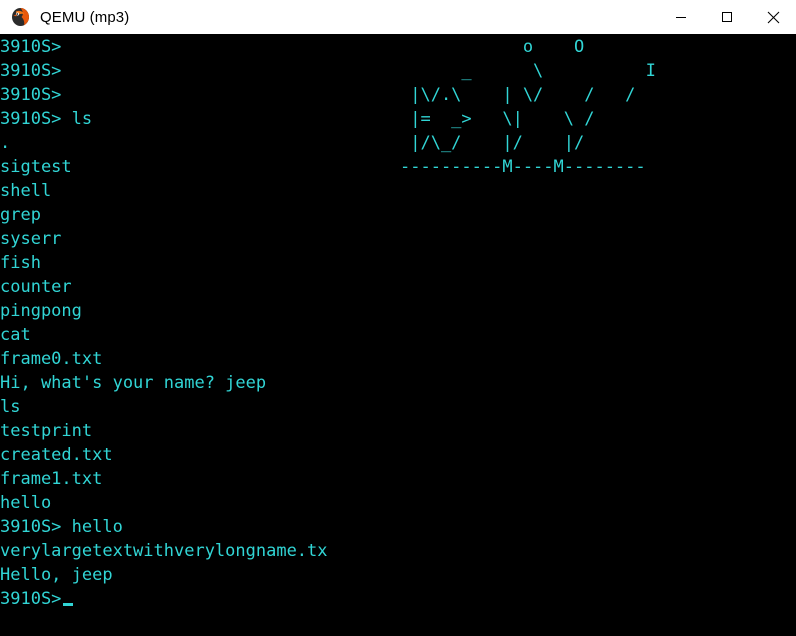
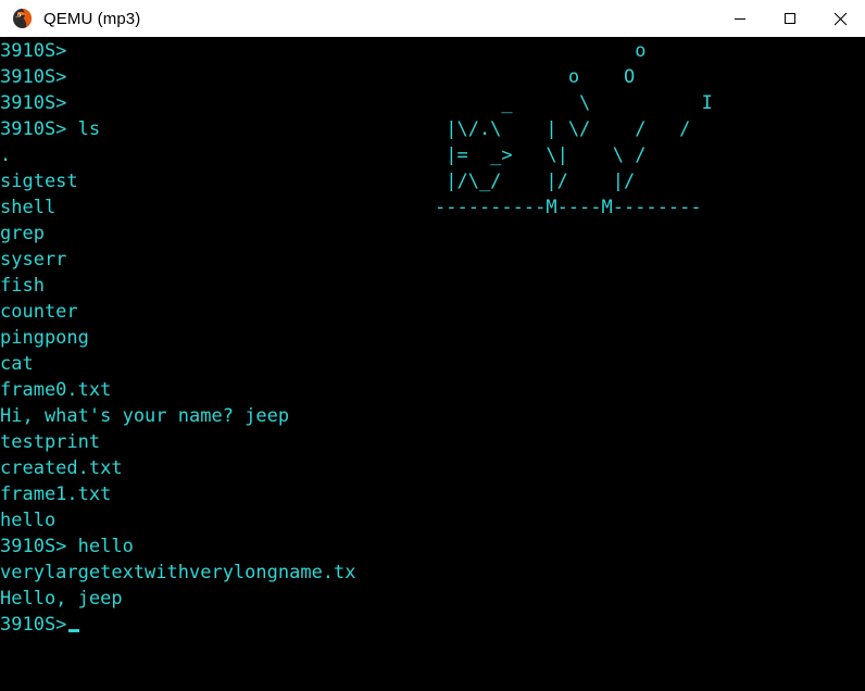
  QEMU (mp3)
  3910S>
  3910S>
  3910S>
  3910S> ls
  .
  sigtest
  shell
  grep
  syserr
  fish
  counter
  pingpong
  cat
  frame0.txt
  Hi, what's your name? jeep
- ls
  testprint
  created.txt
  frame1.txt
  hello
  3910S> hello
  verylargetextwithverylongname.tx
  Hello, jeep
  3910S>
+ o
  o O
  _ \ I
  |\/.\ | \/ / /
  |= _> \| \ /
  |/\_/ |/ |/
  ----------M----M--------
